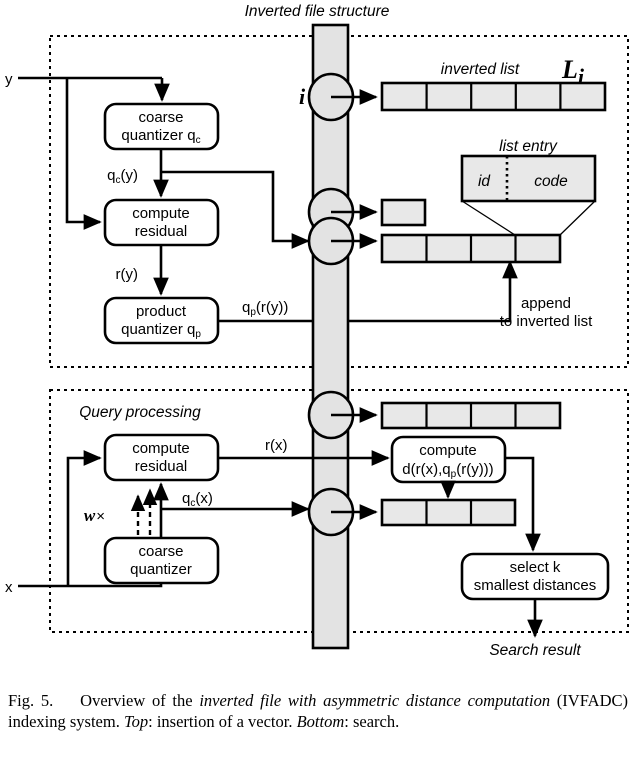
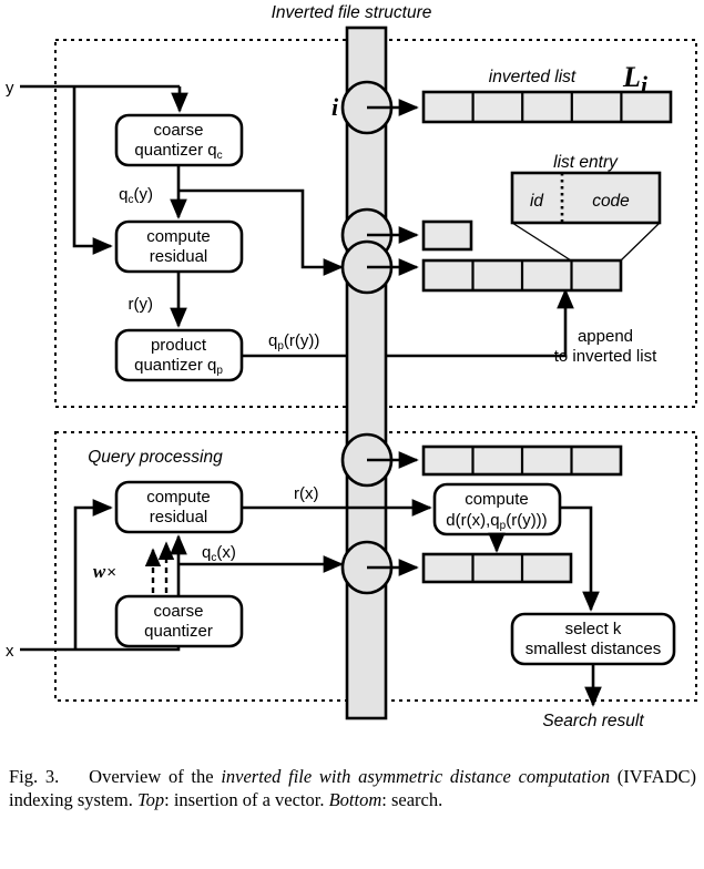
  Inverted file structure
  Query processing
  y
  coarse
  quantizer qc
  qc(y)
  compute
  residual
  r(y)
  product
  quantizer qp
  qp(r(y))
  append
  to inverted list
  i
  inverted list
  Li
  list entry
  id
  code
  x
  compute
  residual
  coarse
  quantizer
  qc(x)
  w×
  r(x)
  compute
  d(r(x),qp(r(y)))
  select k
  smallest distances
  Search result
- Fig. 5. Overview of the inverted file with asymmetric distance computation (IVFADC) indexing system. Top: insertion of a vector. Bottom: search.
+ Fig. 3. Overview of the inverted file with asymmetric distance computation (IVFADC) indexing system. Top: insertion of a vector. Bottom: search.
